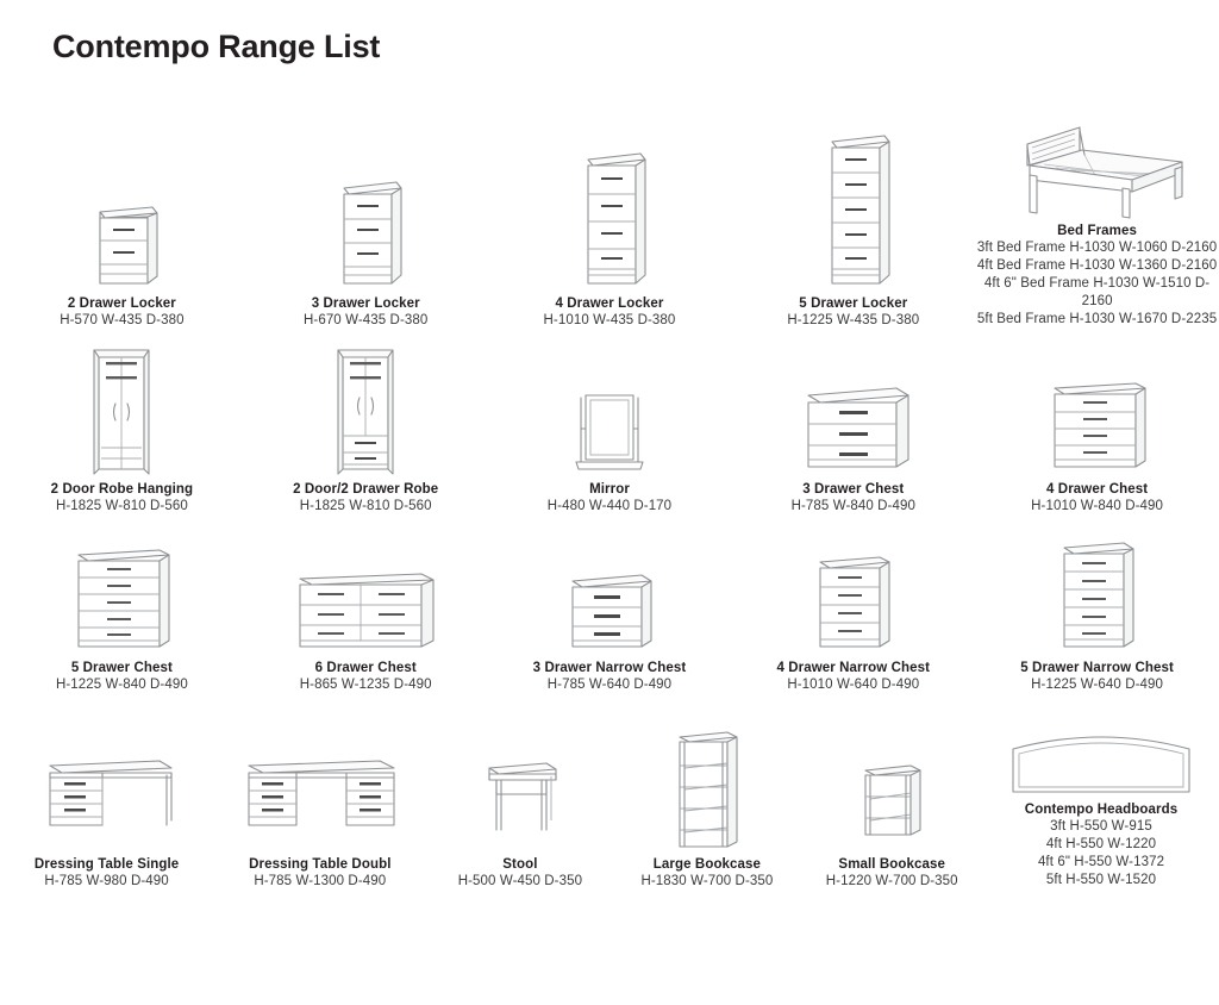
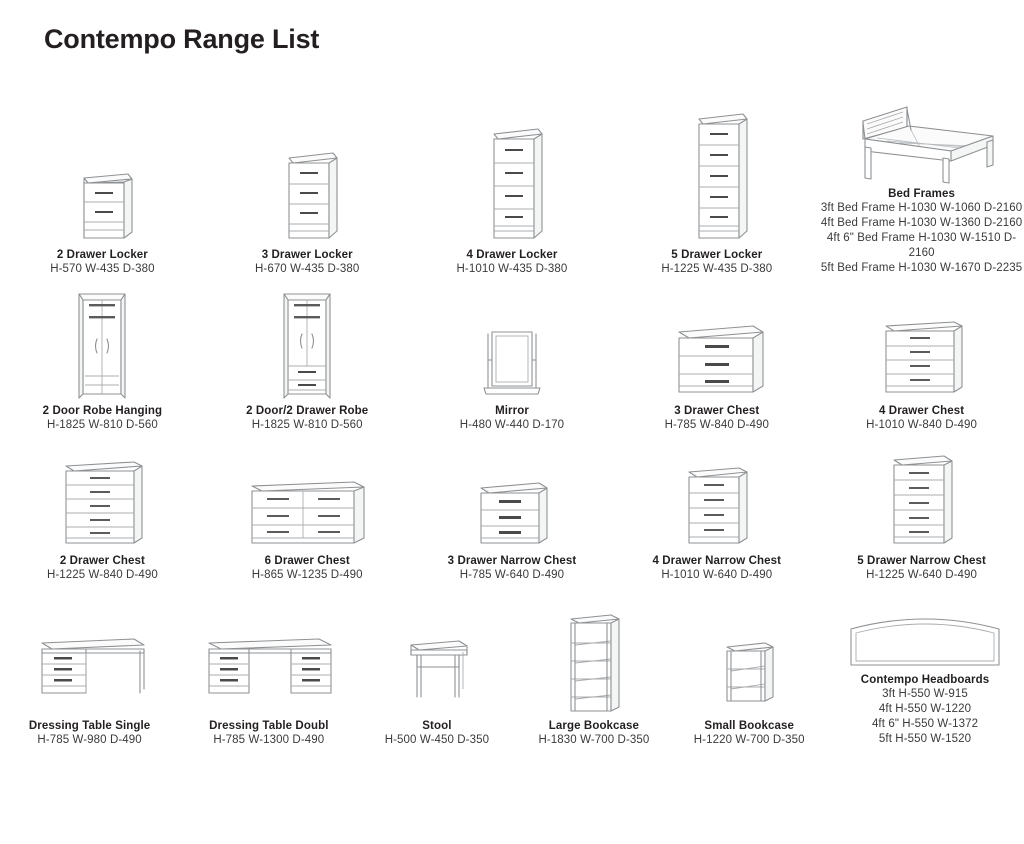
  Contempo Range List
  2 Drawer Locker
  H-570 W-435 D-380
  3 Drawer Locker
  H-670 W-435 D-380
  4 Drawer Locker
  H-1010 W-435 D-380
  5 Drawer Locker
  H-1225 W-435 D-380
  Bed Frames
  3ft Bed Frame H-1030 W-1060 D-2160
  4ft Bed Frame H-1030 W-1360 D-2160
  4ft 6" Bed Frame H-1030 W-1510 D-2160
  5ft Bed Frame H-1030 W-1670 D-2235
  2 Door Robe Hanging
  H-1825 W-810 D-560
  2 Door/2 Drawer Robe
  H-1825 W-810 D-560
  Mirror
  H-480 W-440 D-170
  3 Drawer Chest
  H-785 W-840 D-490
  4 Drawer Chest
  H-1010 W-840 D-490
- 5 Drawer Chest
+ 2 Drawer Chest
  H-1225 W-840 D-490
  6 Drawer Chest
  H-865 W-1235 D-490
  3 Drawer Narrow Chest
  H-785 W-640 D-490
  4 Drawer Narrow Chest
  H-1010 W-640 D-490
  5 Drawer Narrow Chest
  H-1225 W-640 D-490
  Dressing Table Single
  H-785 W-980 D-490
  Dressing Table Doubl
  H-785 W-1300 D-490
  Stool
  H-500 W-450 D-350
  Large Bookcase
  H-1830 W-700 D-350
  Small Bookcase
  H-1220 W-700 D-350
  Contempo Headboards
  3ft H-550 W-915
  4ft H-550 W-1220
  4ft 6" H-550 W-1372
  5ft H-550 W-1520
